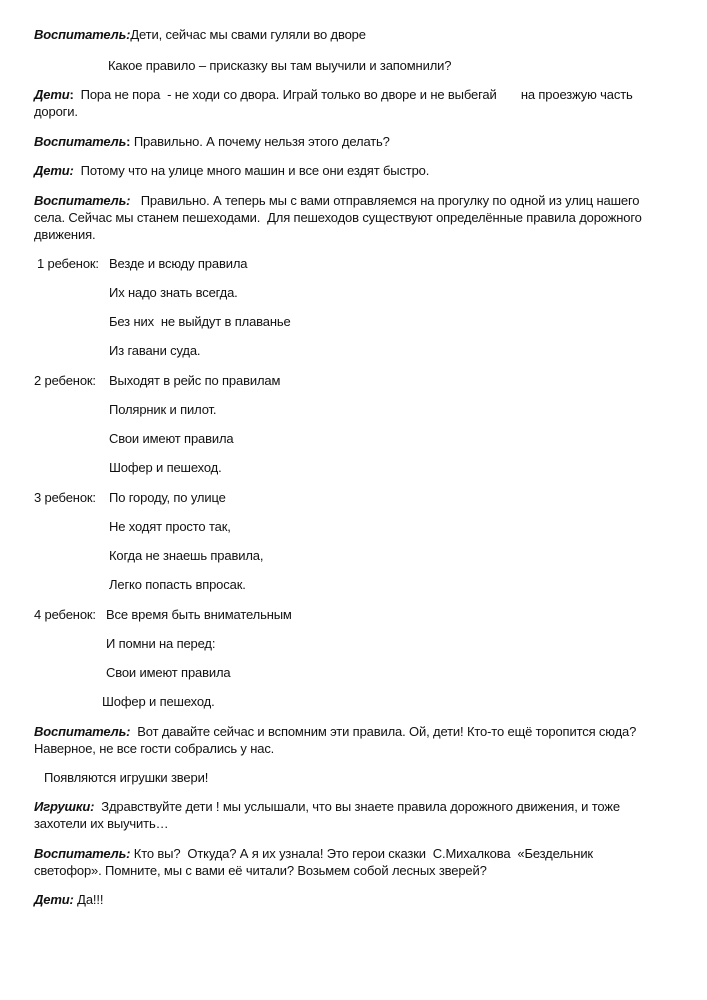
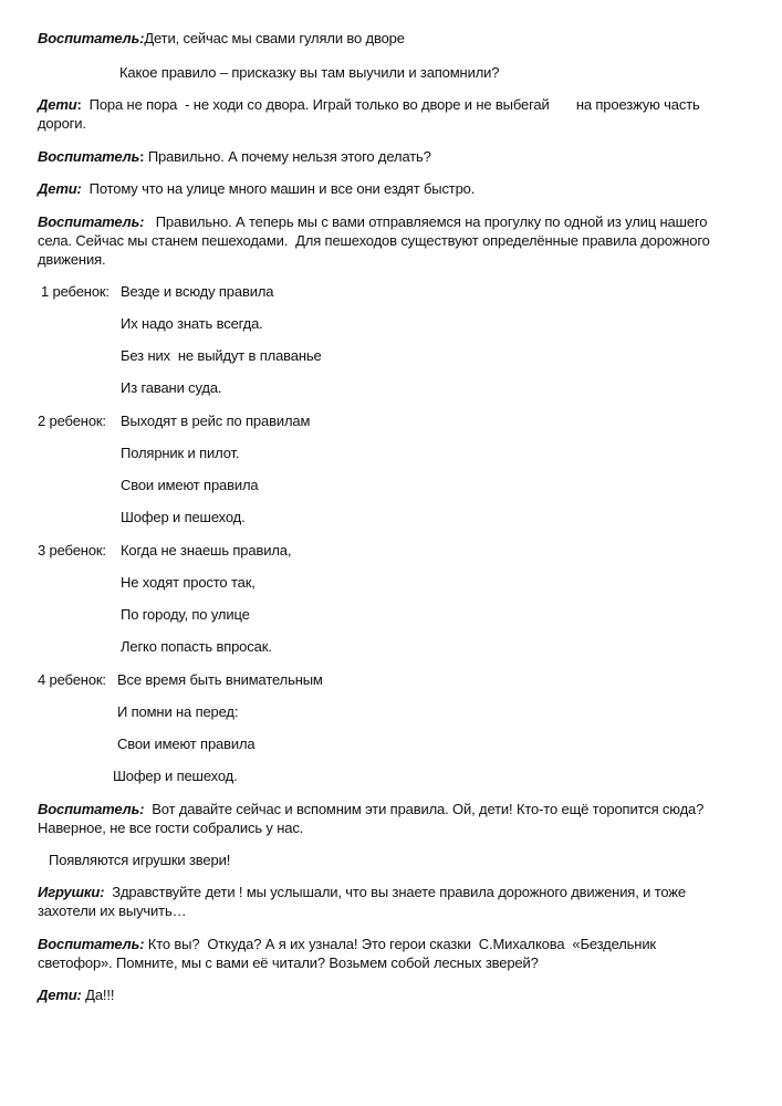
  Воспитатель:Дети, сейчас мы свами гуляли во дворе
  Какое правило – присказку вы там выучили и запомнили?
  Дети: Пора не пора - не ходи со двора. Играй только во дворе и не выбегай на проезжую часть
  дороги.
  Воспитатель: Правильно. А почему нельзя этого делать?
  Дети: Потому что на улице много машин и все они ездят быстро.
  Воспитатель: Правильно. А теперь мы с вами отправляемся на прогулку по одной из улиц нашего
  села. Сейчас мы станем пешеходами. Для пешеходов существуют определённые правила дорожного
  движения.
  1 ребенок:
  Везде и всюду правила
  Их надо знать всегда.
  Без них не выйдут в плаванье
  Из гавани суда.
  2 ребенок:
  Выходят в рейс по правилам
  Полярник и пилот.
  Свои имеют правила
  Шофер и пешеход.
  3 ребенок:
- По городу, по улице
+ Когда не знаешь правила,
  Не ходят просто так,
- Когда не знаешь правила,
+ По городу, по улице
  Легко попасть впросак.
  4 ребенок:
  Все время быть внимательным
  И помни на перед:
  Свои имеют правила
  Шофер и пешеход.
  Воспитатель: Вот давайте сейчас и вспомним эти правила. Ой, дети! Кто-то ещё торопится сюда?
  Наверное, не все гости собрались у нас.
  Появляются игрушки звери!
  Игрушки: Здравствуйте дети ! мы услышали, что вы знаете правила дорожного движения, и тоже
  захотели их выучить…
  Воспитатель: Кто вы? Откуда? А я их узнала! Это герои сказки С.Михалкова «Бездельник
  светофор». Помните, мы с вами её читали? Возьмем собой лесных зверей?
  Дети: Да!!!
